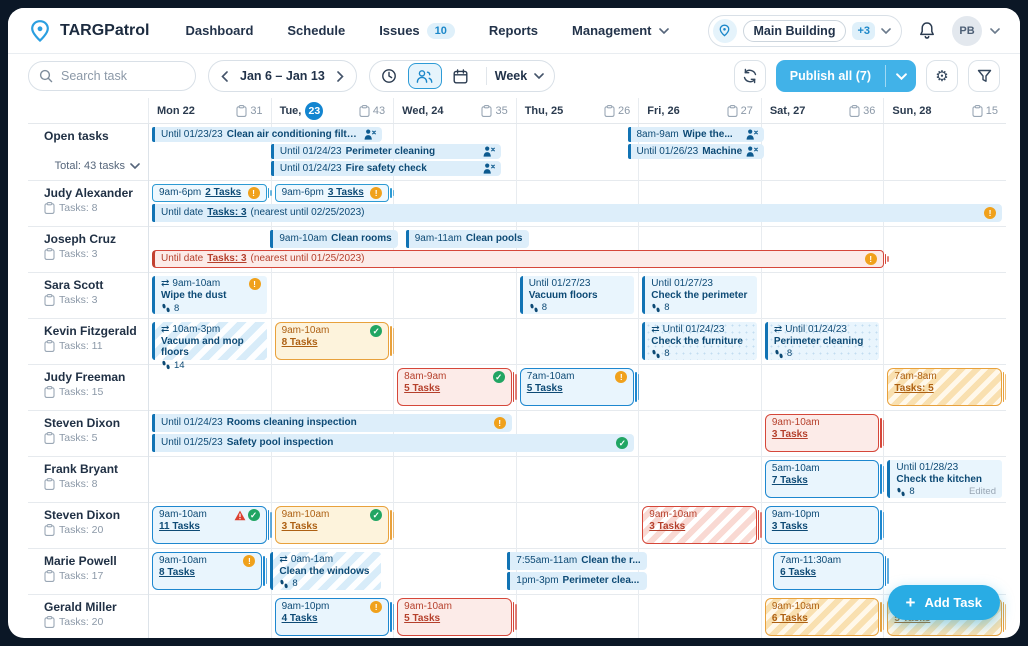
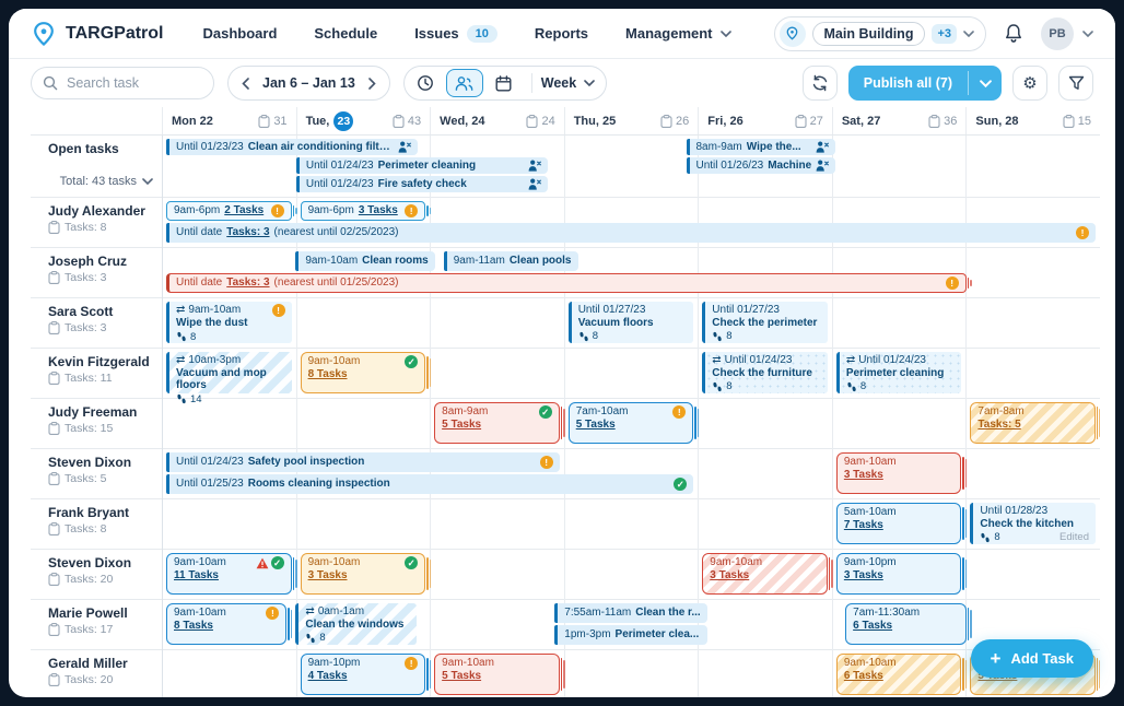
  TARGPatrol
  Dashboard
  Schedule
  Issues
  10
  Reports
  Management
  Main Building
  +3
  PB
  Search task
  Jan 6 – Jan 13
  Week
  Publish all (7)
  ⚙
  Mon 22
  31
  Tue,
  23
  43
  Wed, 24
- 35
+ 24
  Thu, 25
  26
  Fri, 26
  27
  Sat, 27
  36
  Sun, 28
  15
  Open tasks
  Total: 43 tasks
  Until 01/23/23
  Clean air conditioning filters
  Until 01/24/23
  Perimeter cleaning
  Until 01/24/23
  Fire safety check
  8am-9am
  Wipe the...
  Until 01/26/23
  Machine
  Judy Alexander
  Tasks: 8
  9am-6pm
  2 Tasks
  !
  9am-6pm
  3 Tasks
  !
  Until date
  Tasks: 3
  (nearest until 02/25/2023)
  !
  Joseph Cruz
  Tasks: 3
  9am-10am
  Clean rooms
  9am-11am
  Clean pools
  Until date
  Tasks: 3
  (nearest until 01/25/2023)
  !
  Sara Scott
  Tasks: 3
  ⇄
  9am-10am
  !
  Wipe the dust
  8
  Until 01/27/23
  Vacuum floors
  8
  Until 01/27/23
  Check the perimeter
  8
  Kevin Fitzgerald
  Tasks: 11
  ⇄
  10am-3pm
  Vacuum and mop floors
  14
  9am-10am
  ✓
  8 Tasks
  ⇄
  Until 01/24/23
  Check the furniture
  8
  ⇄
  Until 01/24/23
  Perimeter cleaning
  8
  Judy Freeman
  Tasks: 15
  8am-9am
  ✓
  5 Tasks
  7am-10am
  !
  5 Tasks
  7am-8am
  Tasks: 5
  Steven Dixon
  Tasks: 5
  Until 01/24/23
- Rooms cleaning inspection
+ Safety pool inspection
  !
  Until 01/25/23
- Safety pool inspection
+ Rooms cleaning inspection
  ✓
  9am-10am
  3 Tasks
  Frank Bryant
  Tasks: 8
  5am-10am
  7 Tasks
  Until 01/28/23
  Check the kitchen
  8
  Edited
  Steven Dixon
  Tasks: 20
  9am-10am
  ✓
  11 Tasks
  9am-10am
  ✓
  3 Tasks
  9am-10am
  3 Tasks
  9am-10pm
  3 Tasks
  Marie Powell
  Tasks: 17
  9am-10am
  !
  8 Tasks
  ⇄
  0am-1am
  Clean the windows
  8
  7:55am-11am
  Clean the r...
  1pm-3pm
  Perimeter clea...
  7am-11:30am
  6 Tasks
  Gerald Miller
  Tasks: 20
  9am-10pm
  !
  4 Tasks
  9am-10am
  5 Tasks
  9am-10am
  6 Tasks
  +
  Add Task
